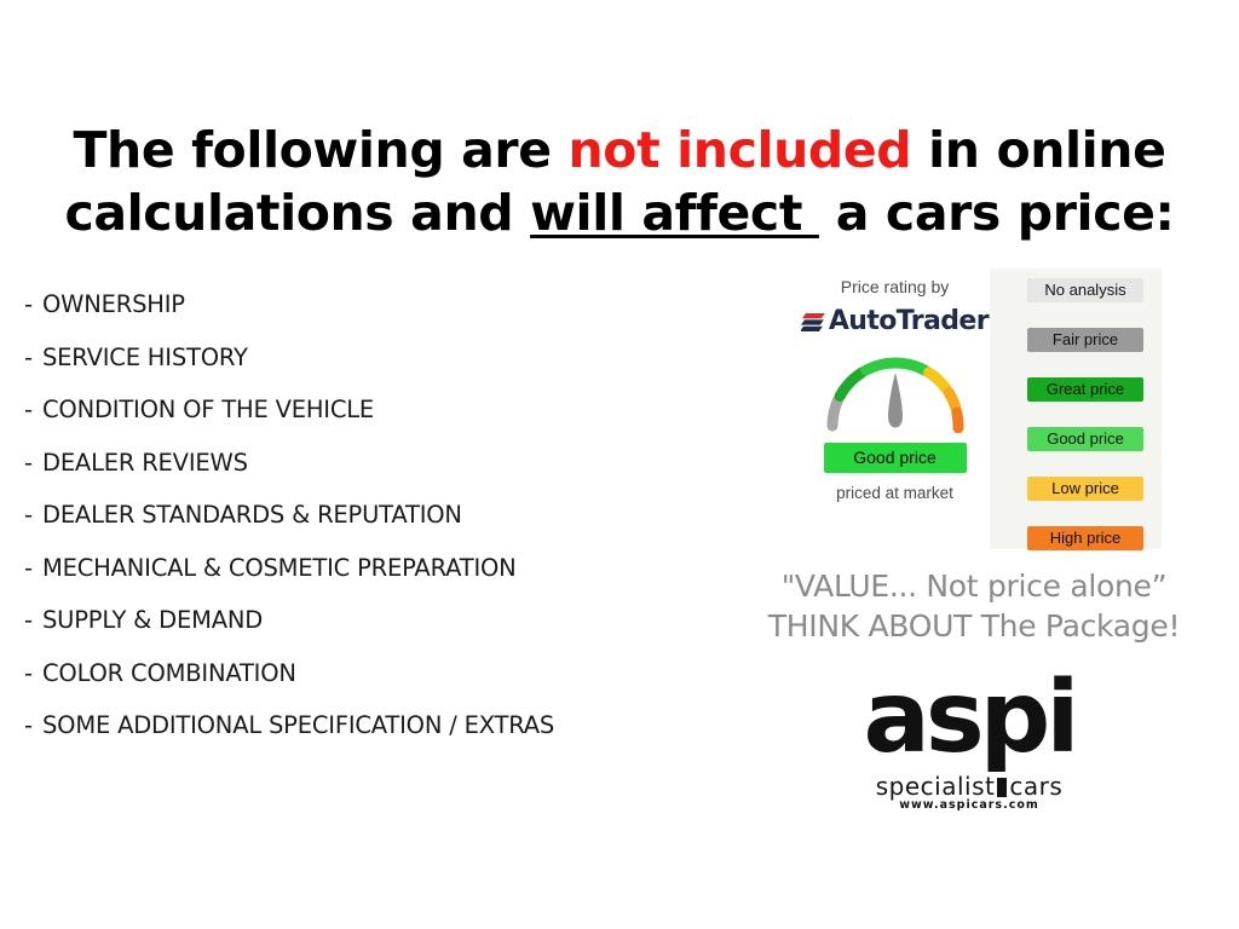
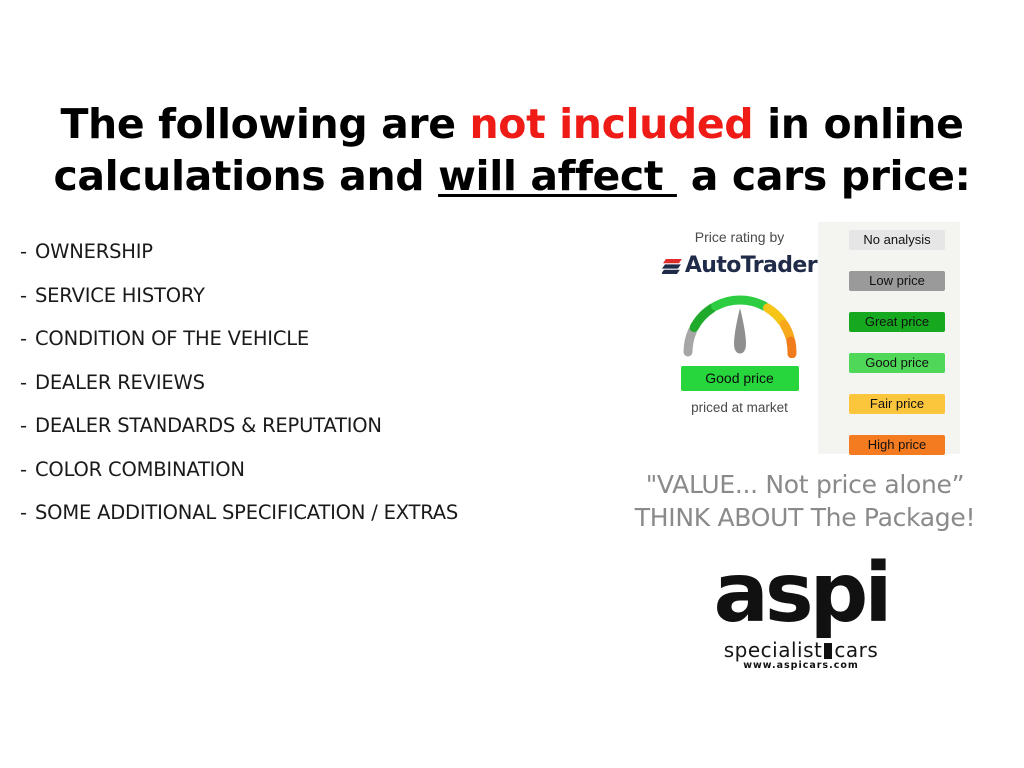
  The following are not included in online
  calculations and will affect a cars price:
  - OWNERSHIP
  - SERVICE HISTORY
  - CONDITION OF THE VEHICLE
  - DEALER REVIEWS
  - DEALER STANDARDS & REPUTATION
- - MECHANICAL & COSMETIC PREPARATION
- - SUPPLY & DEMAND
  - COLOR COMBINATION
  - SOME ADDITIONAL SPECIFICATION / EXTRAS
  Price rating by
  AutoTrader
  Good price
  priced at market
  No analysis
- Fair price
+ Low price
  Great price
  Good price
- Low price
+ Fair price
  High price
  "VALUE... Not price alone”
  THINK ABOUT The Package!
  aspi
  specialist cars
  www.aspicars.com
